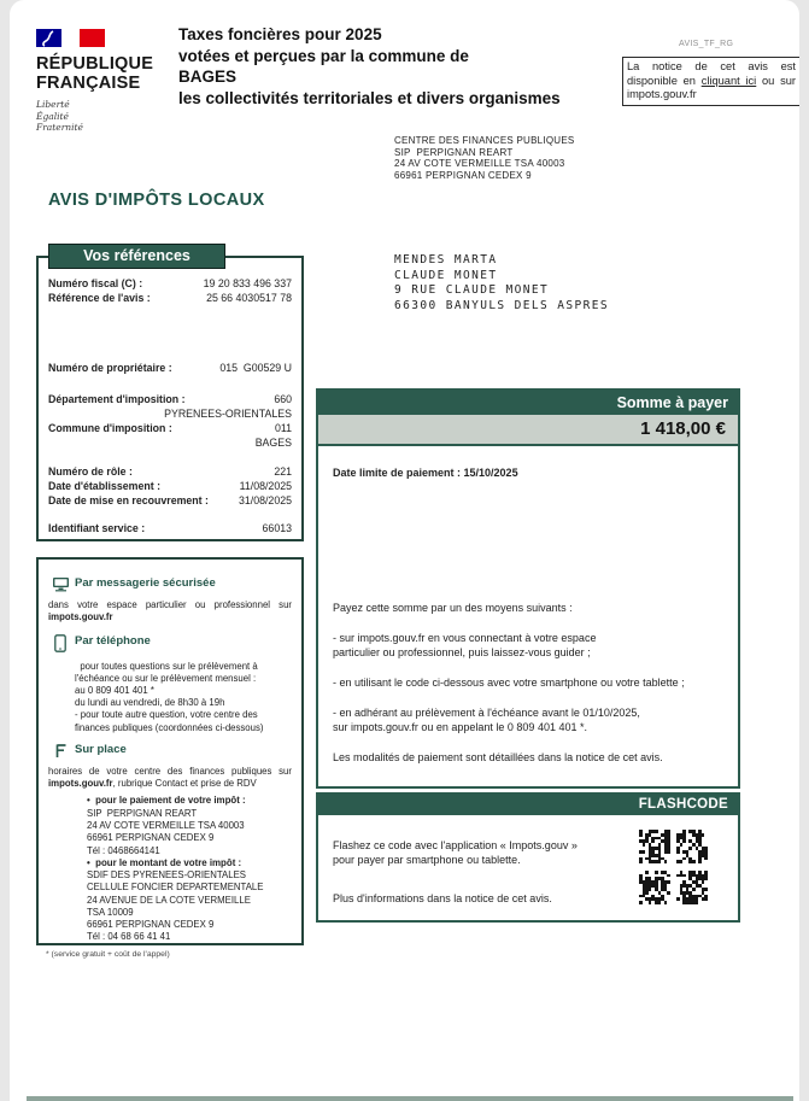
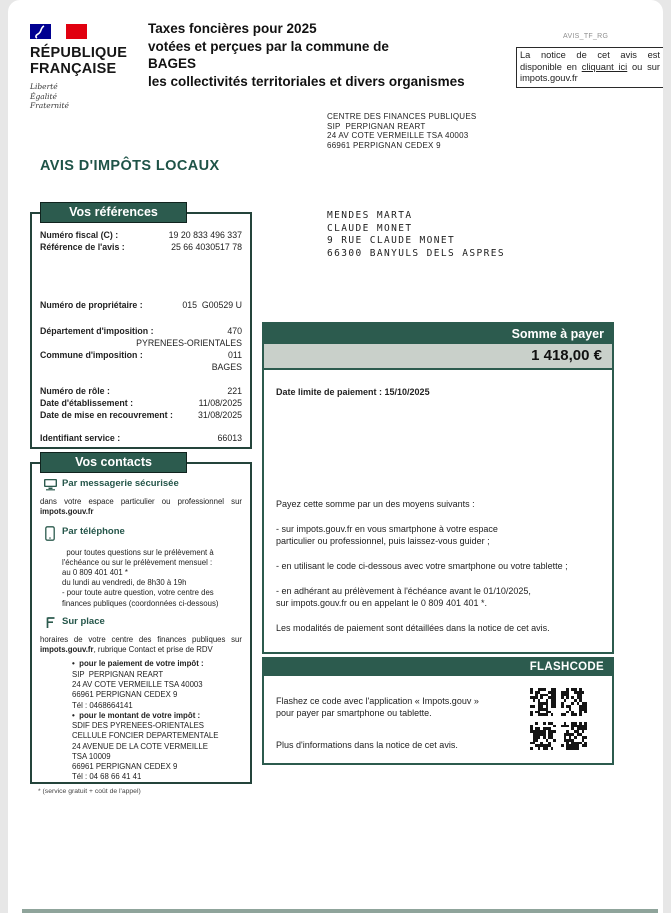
  RÉPUBLIQUE
  FRANÇAISE
  Liberté
  Égalité
  Fraternité
  Taxes foncières pour 2025
  votées et perçues par la commune de
  BAGES
  les collectivités territoriales et divers organismes
  La notice de cet avis est disponible en cliquant ici ou sur impots.gouv.fr
  CENTRE DES FINANCES PUBLIQUES
  SIP PERPIGNAN REART
  24 AV COTE VERMEILLE TSA 40003
  66961 PERPIGNAN CEDEX 9
  AVIS D'IMPÔTS LOCAUX
  MENDES MARTA
  CLAUDE MONET
  9 RUE CLAUDE MONET
  66300 BANYULS DELS ASPRES
  Numéro fiscal (C) :
  19 20 833 496 337
  Référence de l'avis :
  25 66 4030517 78
  Numéro de propriétaire :
  015 G00529 U
  Département d'imposition :
- 660
+ 470
  PYRENEES-ORIENTALES
  Commune d'imposition :
  011
  BAGES
  Numéro de rôle :
  221
  Date d'établissement :
  11/08/2025
  Date de mise en recouvrement :
  31/08/2025
  Identifiant service :
  66013
  Vos références
  Somme à payer
  1 418,00 €
  Date limite de paiement : 15/10/2025
  Payez cette somme par un des moyens suivants :
- - sur impots.gouv.fr en vous connectant à votre espace
+ - sur impots.gouv.fr en vous smartphone à votre espace
  particulier ou professionnel, puis laissez-vous guider ;
  - en utilisant le code ci-dessous avec votre smartphone ou votre tablette ;
  - en adhérant au prélèvement à l'échéance avant le 01/10/2025,
  sur impots.gouv.fr ou en appelant le 0 809 401 401 *.
  Les modalités de paiement sont détaillées dans la notice de cet avis.
  Par messagerie sécurisée
  dans votre espace particulier ou professionnel sur impots.gouv.fr
  Par téléphone
  pour toutes questions sur le prélèvement à
  l'échéance ou sur le prélèvement mensuel :
  au 0 809 401 401 *
  du lundi au vendredi, de 8h30 à 19h
  - pour toute autre question, votre centre des
  finances publiques (coordonnées ci-dessous)
  Sur place
  horaires de votre centre des finances publiques sur impots.gouv.fr, rubrique Contact et prise de RDV
  • pour le paiement de votre impôt :
  SIP PERPIGNAN REART
  24 AV COTE VERMEILLE TSA 40003
  66961 PERPIGNAN CEDEX 9
  Tél : 0468664141
  • pour le montant de votre impôt :
  SDIF DES PYRENEES-ORIENTALES
  CELLULE FONCIER DEPARTEMENTALE
  24 AVENUE DE LA COTE VERMEILLE
  TSA 10009
  66961 PERPIGNAN CEDEX 9
  Tél : 04 68 66 41 41
+ Vos contacts
  FLASHCODE
  Flashez ce code avec l'application « Impots.gouv »
  pour payer par smartphone ou tablette.
  Plus d'informations dans la notice de cet avis.
